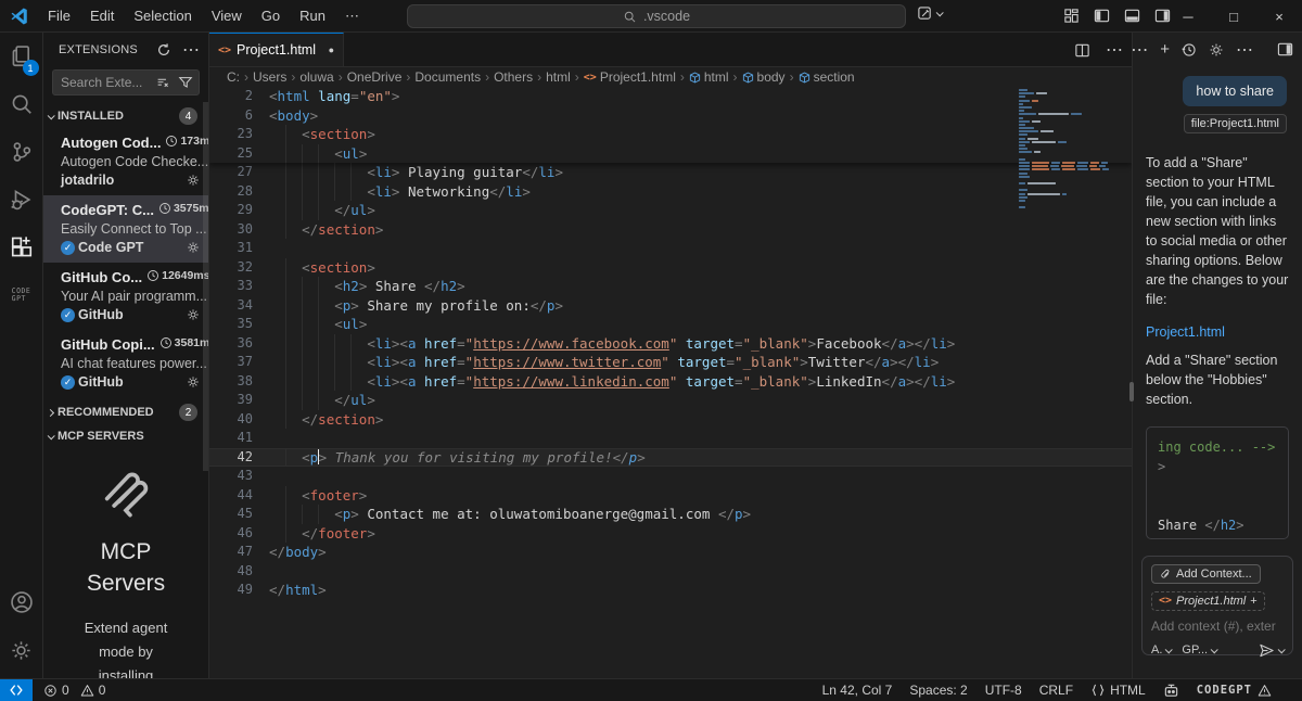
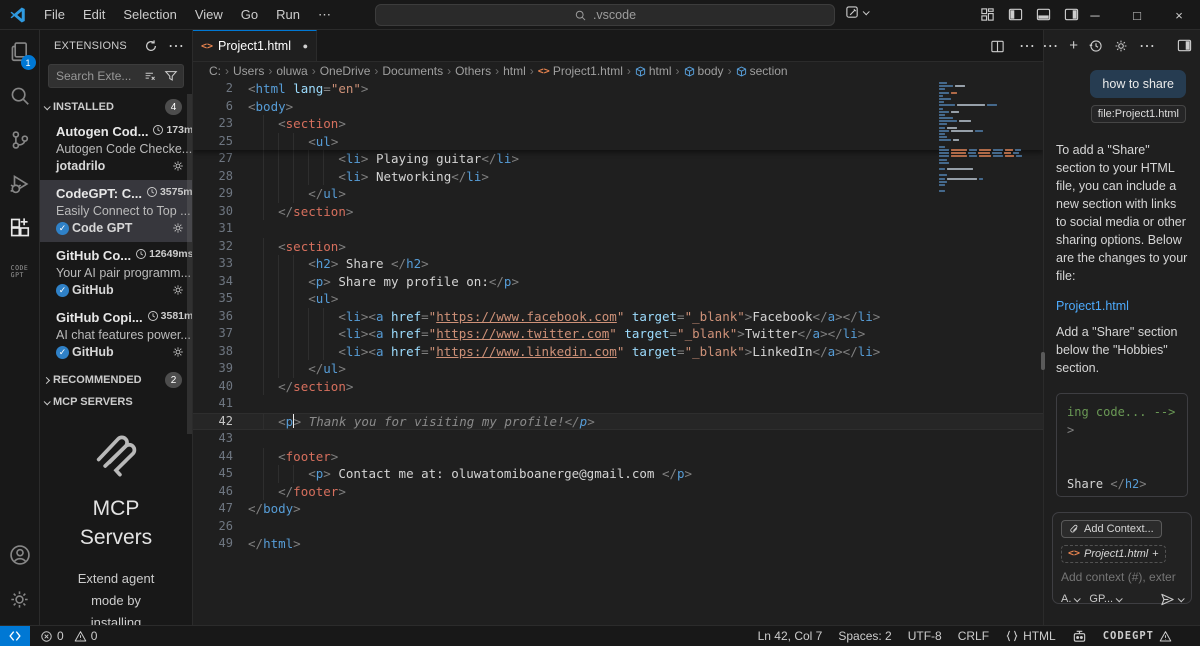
  File
  Edit
  Selection
  View
  Go
  Run
  ⋯
  .vscode
  ─
  □
  ×
  1
  CODE
  GPT
  EXTENSIONS
  ⋯
  Search Exte...
  INSTALLED
  4
  Autogen Cod...
  173m
  Autogen Code Checke.
  jotadrilo
  CodeGPT: C...
  3575m
  Easily Connect to Top ..
  ✓
  Code GPT
  GitHub Co...
  12649ms
  Your AI pair programm..
  ✓
  GitHub
  GitHub Copi...
  3581m
  AI chat features power..
  ✓
  GitHub
  RECOMMENDED
  2
  MCP SERVERS
  MCP
  Servers
  Extend agent mode by installing
  <>
  Project1.html
  ●
  ⋯
  C:
  ›
  Users
  ›
  oluwa
  ›
  OneDrive
  ›
  Documents
  ›
  Others
  ›
  html
  ›
  <>
  Project1.html
  ›
  html
  ›
  body
  ›
  section
  2
  <html lang="en">
  6
  <body>
  23
  <section>
  25
  <ul>
  27
  <li> Playing guitar</li>
  28
  <li> Networking</li>
  29
  </ul>
  30
  </section>
  31
  32
  <section>
  33
  <h2> Share </h2>
  34
  <p> Share my profile on:</p>
  35
  <ul>
  36
  <li><a href="https://www.facebook.com" target="_blank">Facebook</a></li>
  37
  <li><a href="https://www.twitter.com" target="_blank">Twitter</a></li>
  38
  <li><a href="https://www.linkedin.com" target="_blank">LinkedIn</a></li>
  39
  </ul>
  40
  </section>
  41
  42
  <p> Thank you for visiting my profile!</p>
  43
  44
  <footer>
  45
  <p> Contact me at: oluwatomiboanerge@gmail.com </p>
  46
  </footer>
  47
  </body>
- 48
+ 26
  49
  </html>
  ⋯
  +
  ⋯
  how to share
  file:Project1.html
  To add a "Share" section to your HTML file, you can include a new section with links to social media or other sharing options. Below are the changes to your file:
  Project1.html
  Add a "Share" section below the "Hobbies" section.
  ing code... -->
  >
  Share </h2>
  Add Context...
  <>
  Project1.html
  +
  Add context (#), exter
  A.
  GP...
  0
  0
  Ln 42, Col 7
  Spaces: 2
  UTF-8
  CRLF
  HTML
  CODEGPT
